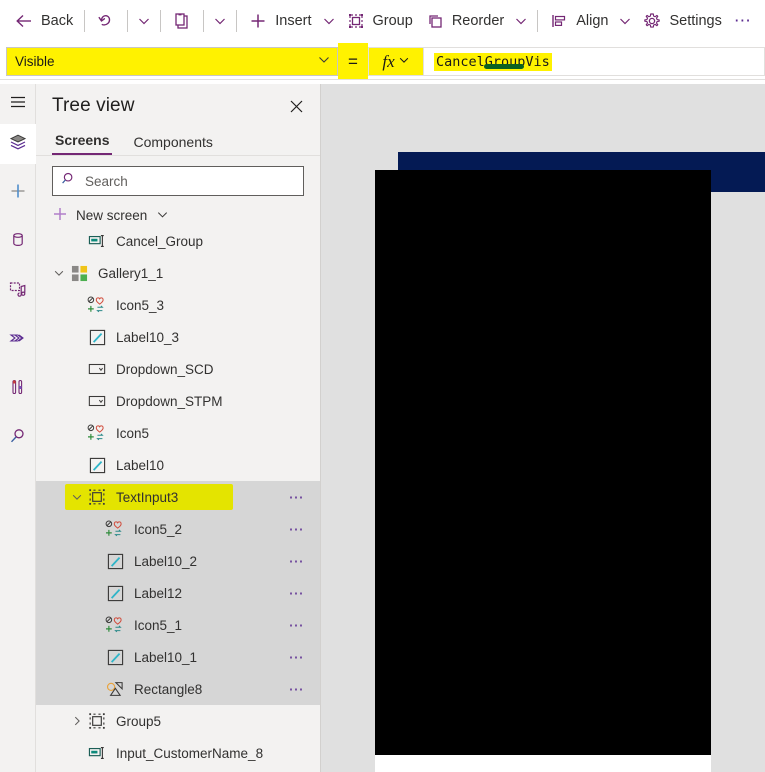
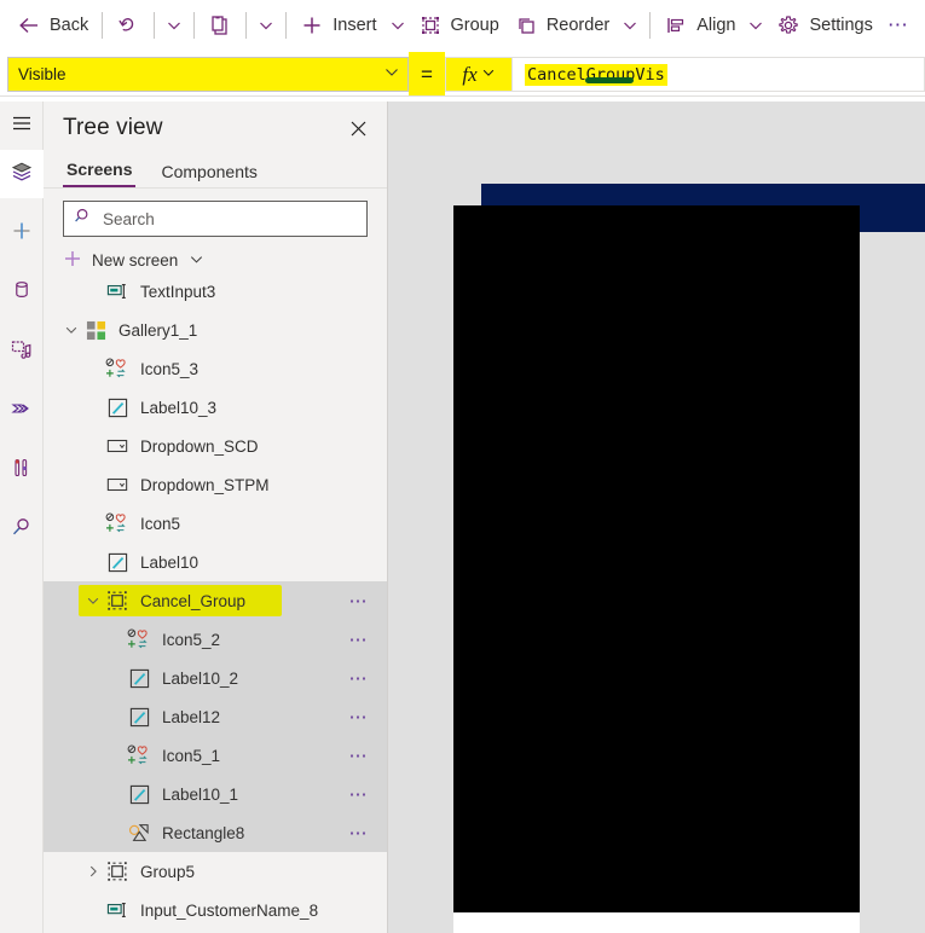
  Back
  Insert
  Group
  Reorder
  Align
  Settings
  ⋯
  Visible
  =
  fx
  CancelGroupVis
  Tree view
  Screens
  Components
  Search
  New screen
- Cancel_Group
+ TextInput3
  Gallery1_1
  Icon5_3
  Label10_3
  Dropdown_SCD
  Dropdown_STPM
  Icon5
  Label10
- TextInput3
+ Cancel_Group
  ⋯
  Icon5_2
  ⋯
  Label10_2
  ⋯
  Label12
  ⋯
  Icon5_1
  ⋯
  Label10_1
  ⋯
  Rectangle8
  ⋯
  Group5
  Input_CustomerName_8
